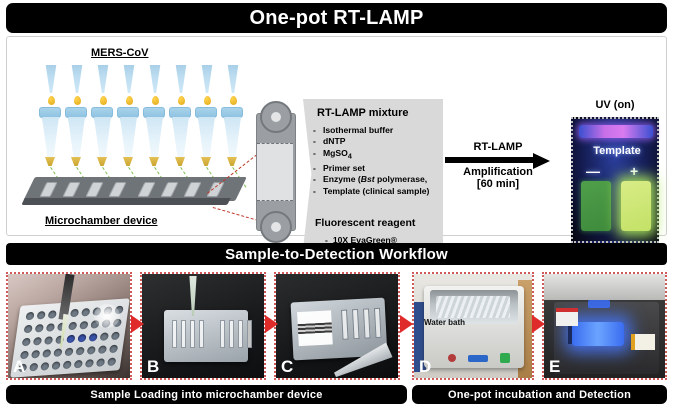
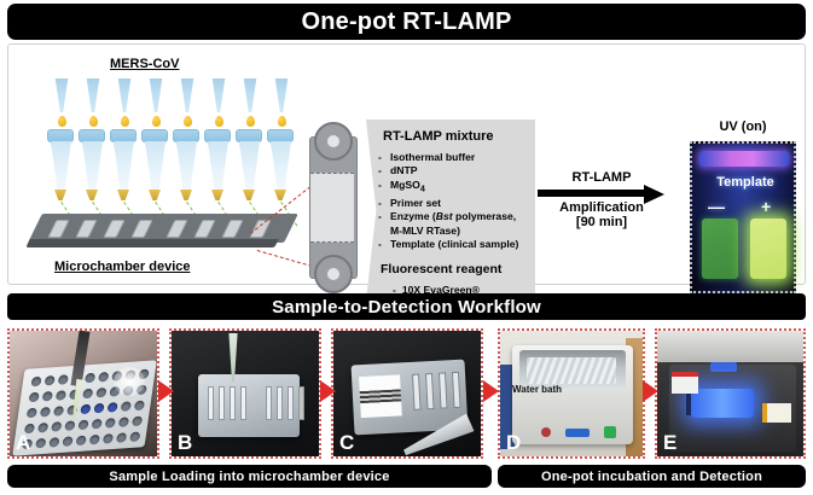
  One-pot RT-LAMP
  MERS-CoV
  Microchamber device
  RT-LAMP mixture
  -
  Isothermal buffer
  -
  dNTP
  -
  MgSO4
  -
  Primer set
  -
  Enzyme (Bst polymerase,
+ M-MLV RTase)
  -
  Template (clinical sample)
  Fluorescent reagent
  -
  10X EvaGreen®
  RT-LAMP
  Amplification
- [60 min]
+ [90 min]
  UV (on)
  Template
  —
  +
  Sample-to-Detection Workflow
  A
  B
  C
  Water bath
  D
  E
  Sample Loading into microchamber device
  One-pot incubation and Detection
